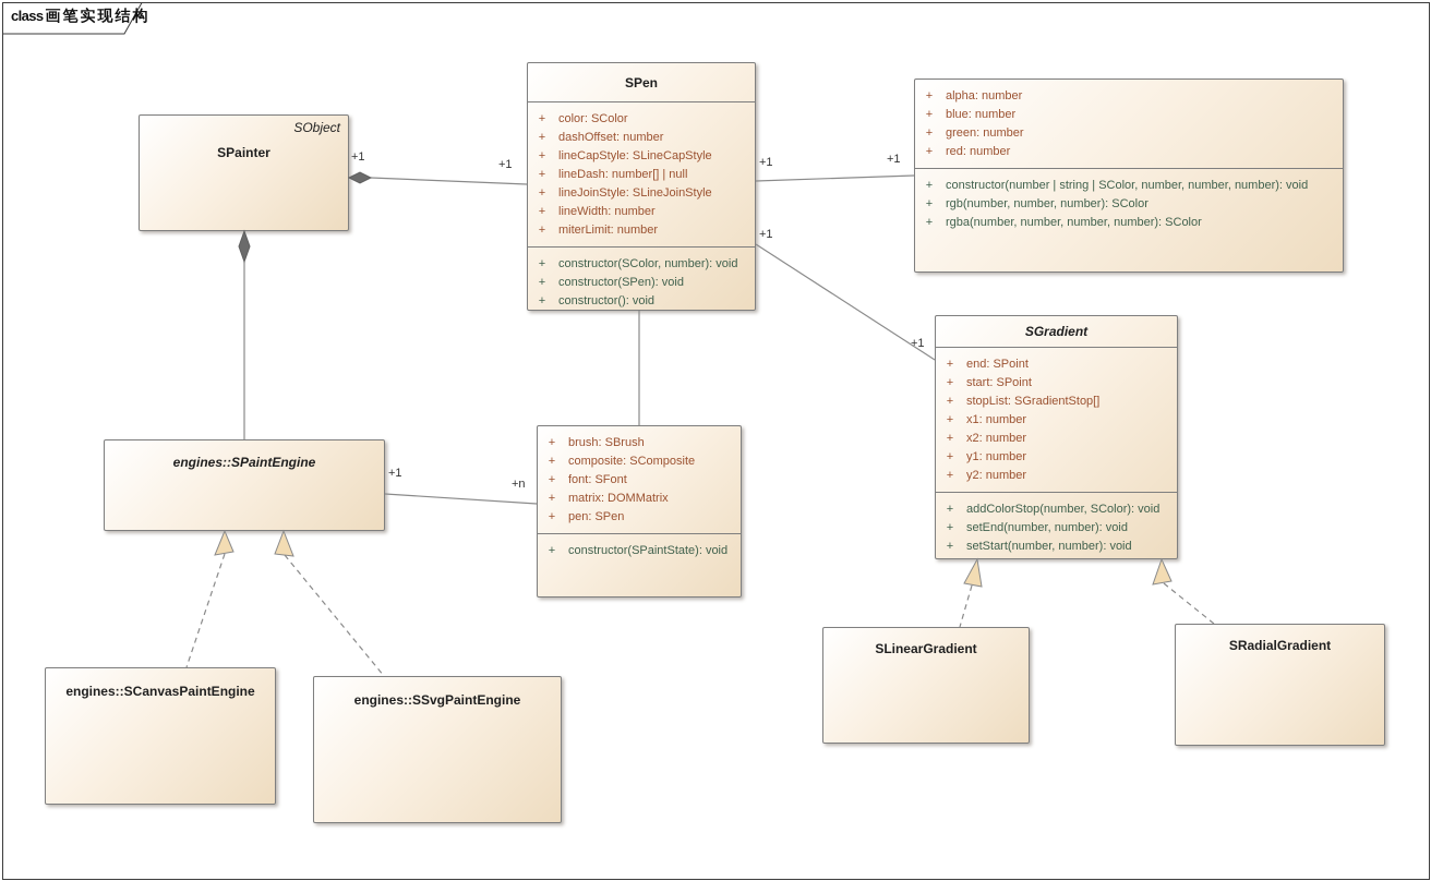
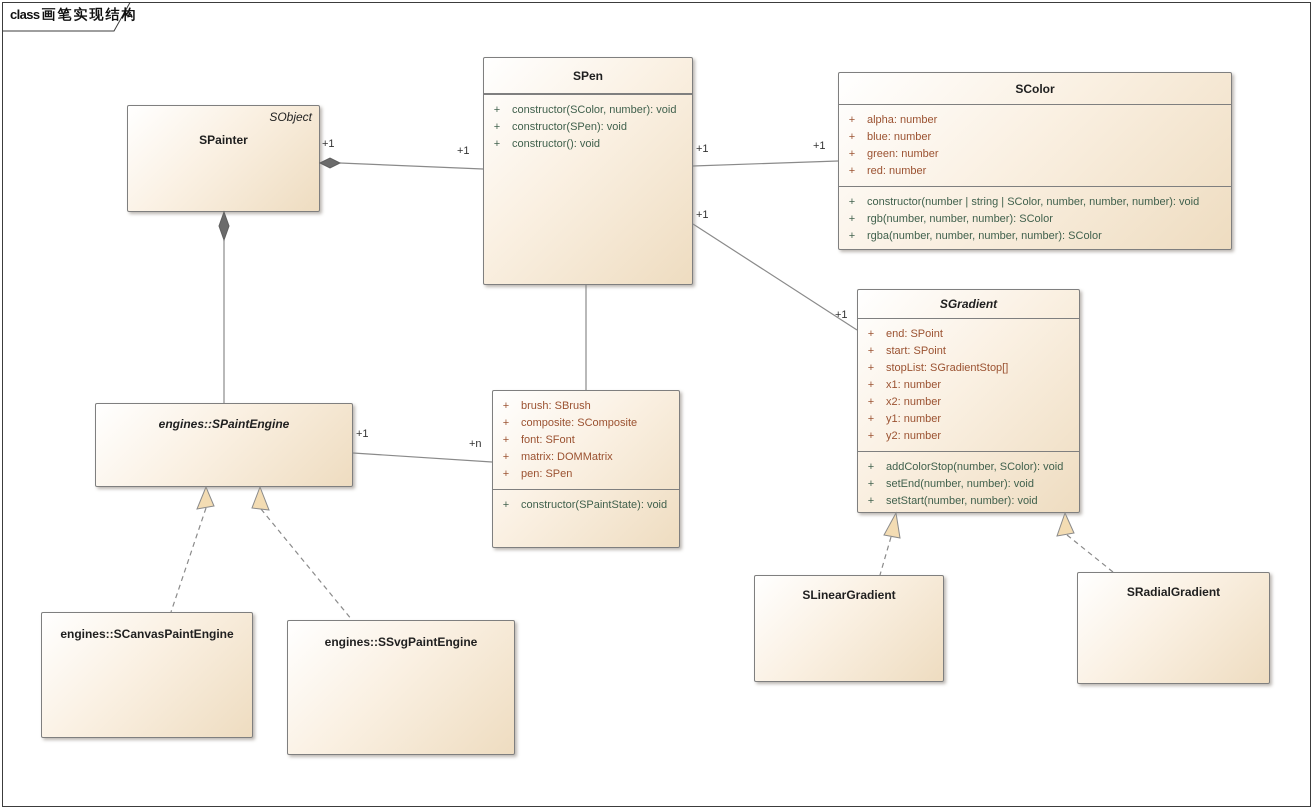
  class 画笔实现结构
  SObject
  SPainter
  SPen
- + color: SColor
- + dashOffset: number
- + lineCapStyle: SLineCapStyle
- + lineDash: number[] | null
- + lineJoinStyle: SLineJoinStyle
- + lineWidth: number
- + miterLimit: number
  + constructor(SColor, number): void
  + constructor(SPen): void
  + constructor(): void
+ SColor
  + alpha: number
  + blue: number
  + green: number
  + red: number
  + constructor(number | string | SColor, number, number, number): void
  + rgb(number, number, number): SColor
  + rgba(number, number, number, number): SColor
  SGradient
  + end: SPoint
  + start: SPoint
  + stopList: SGradientStop[]
  + x1: number
  + x2: number
  + y1: number
  + y2: number
  + addColorStop(number, SColor): void
  + setEnd(number, number): void
  + setStart(number, number): void
  + brush: SBrush
  + composite: SComposite
  + font: SFont
  + matrix: DOMMatrix
  + pen: SPen
  + constructor(SPaintState): void
  engines::SPaintEngine
  engines::SCanvasPaintEngine
  engines::SSvgPaintEngine
  SLinearGradient
  SRadialGradient
  +1
  +1
  +1
  +1
  +1
  +1
  +1
  +n
